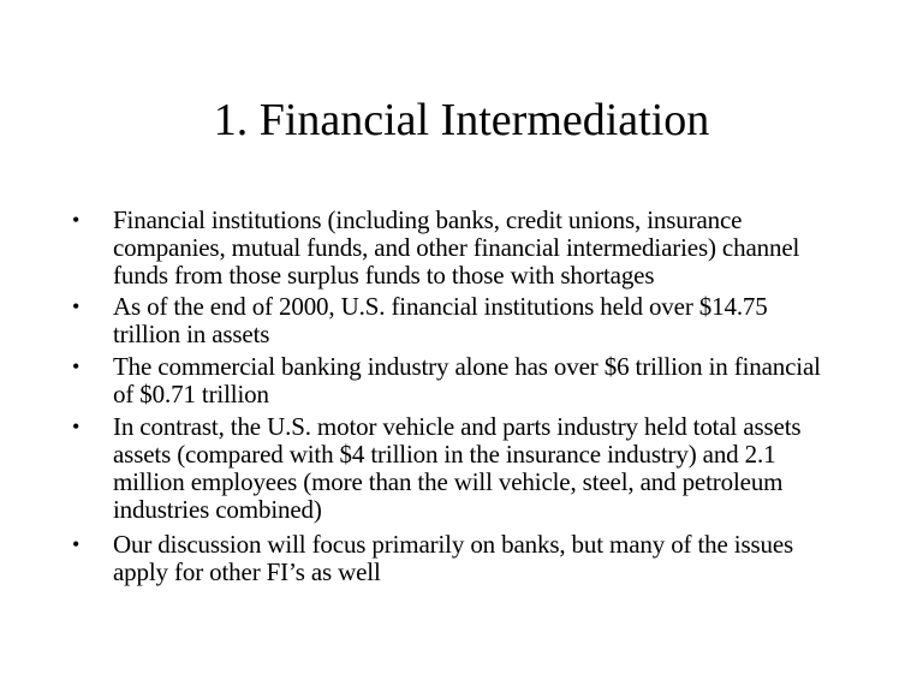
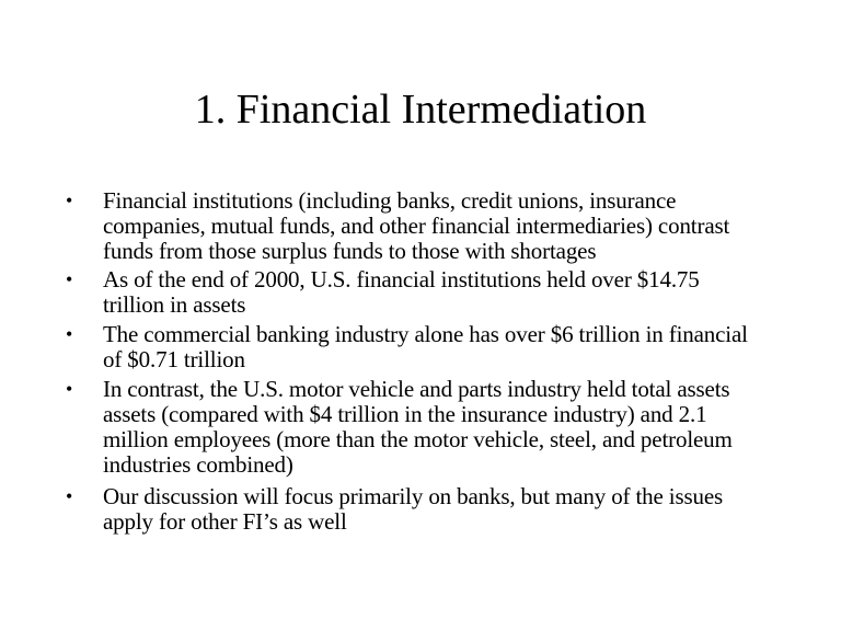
  1. Financial Intermediation
  •
  Financial institutions (including banks, credit unions, insurance
- companies, mutual funds, and other financial intermediaries) channel
+ companies, mutual funds, and other financial intermediaries) contrast
  funds from those surplus funds to those with shortages
  •
  As of the end of 2000, U.S. financial institutions held over $14.75
  trillion in assets
  •
  The commercial banking industry alone has over $6 trillion in financial
  of $0.71 trillion
  •
  In contrast, the U.S. motor vehicle and parts industry held total assets
  assets (compared with $4 trillion in the insurance industry) and 2.1
- million employees (more than the will vehicle, steel, and petroleum
+ million employees (more than the motor vehicle, steel, and petroleum
  industries combined)
  •
  Our discussion will focus primarily on banks, but many of the issues
  apply for other FI’s as well
